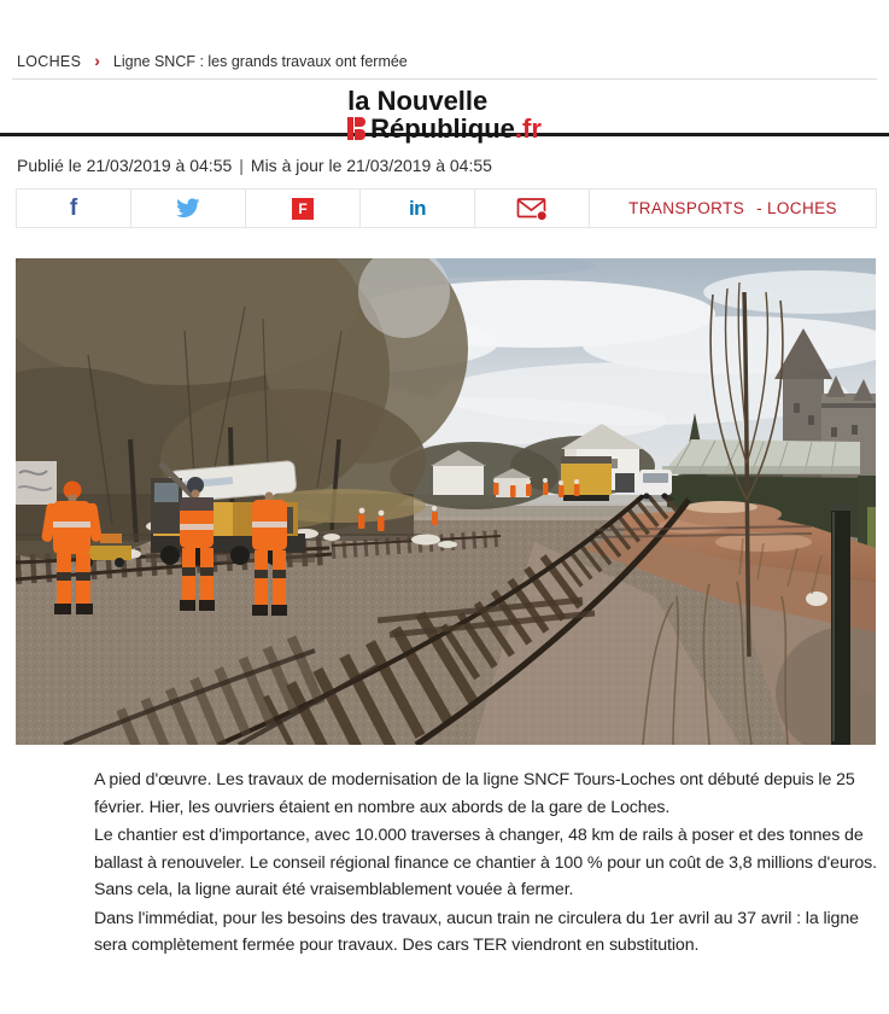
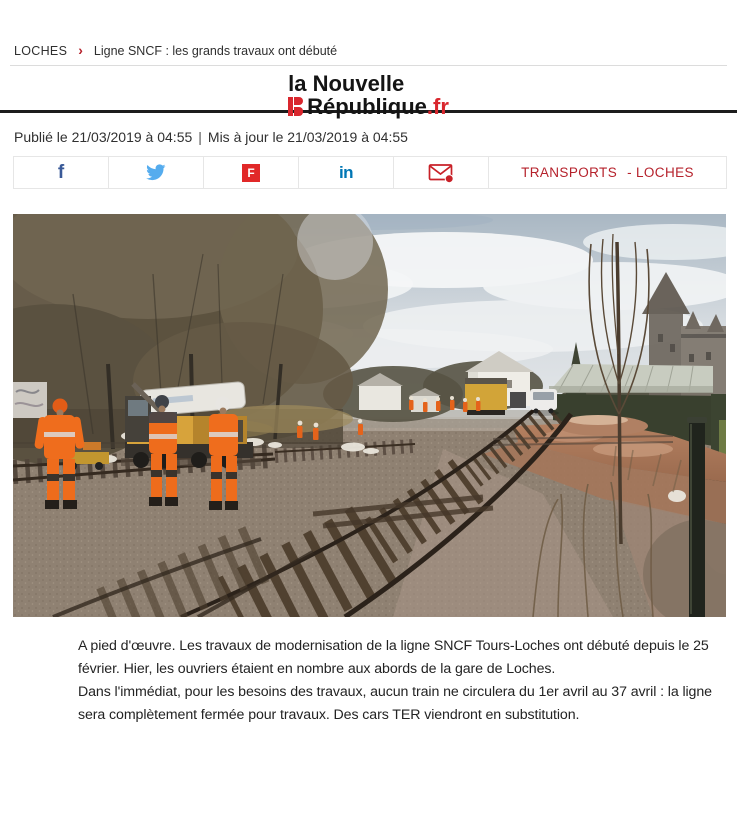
- LOCHES › Ligne SNCF : les grands travaux ont fermée
+ LOCHES › Ligne SNCF : les grands travaux ont débuté
  la Nouvelle
  République
  .fr
  Publié le 21/03/2019 à 04:55 | Mis à jour le 21/03/2019 à 04:55
  f
  F
  in
  TRANSPORTS
  -
  LOCHES
  A pied d'œuvre. Les travaux de modernisation de la ligne SNCF Tours-Loches ont débuté depuis le 25 février. Hier, les ouvriers étaient en nombre aux abords de la gare de Loches.
- Le chantier est d'importance, avec 10.000 traverses à changer, 48 km de rails à poser et des tonnes de ballast à renouveler. Le conseil régional finance ce chantier à 100 % pour un coût de 3,8 millions d'euros. Sans cela, la ligne aurait été vraisemblablement vouée à fermer.
  Dans l'immédiat, pour les besoins des travaux, aucun train ne circulera du 1er avril au 37 avril : la ligne sera complètement fermée pour travaux. Des cars TER viendront en substitution.
